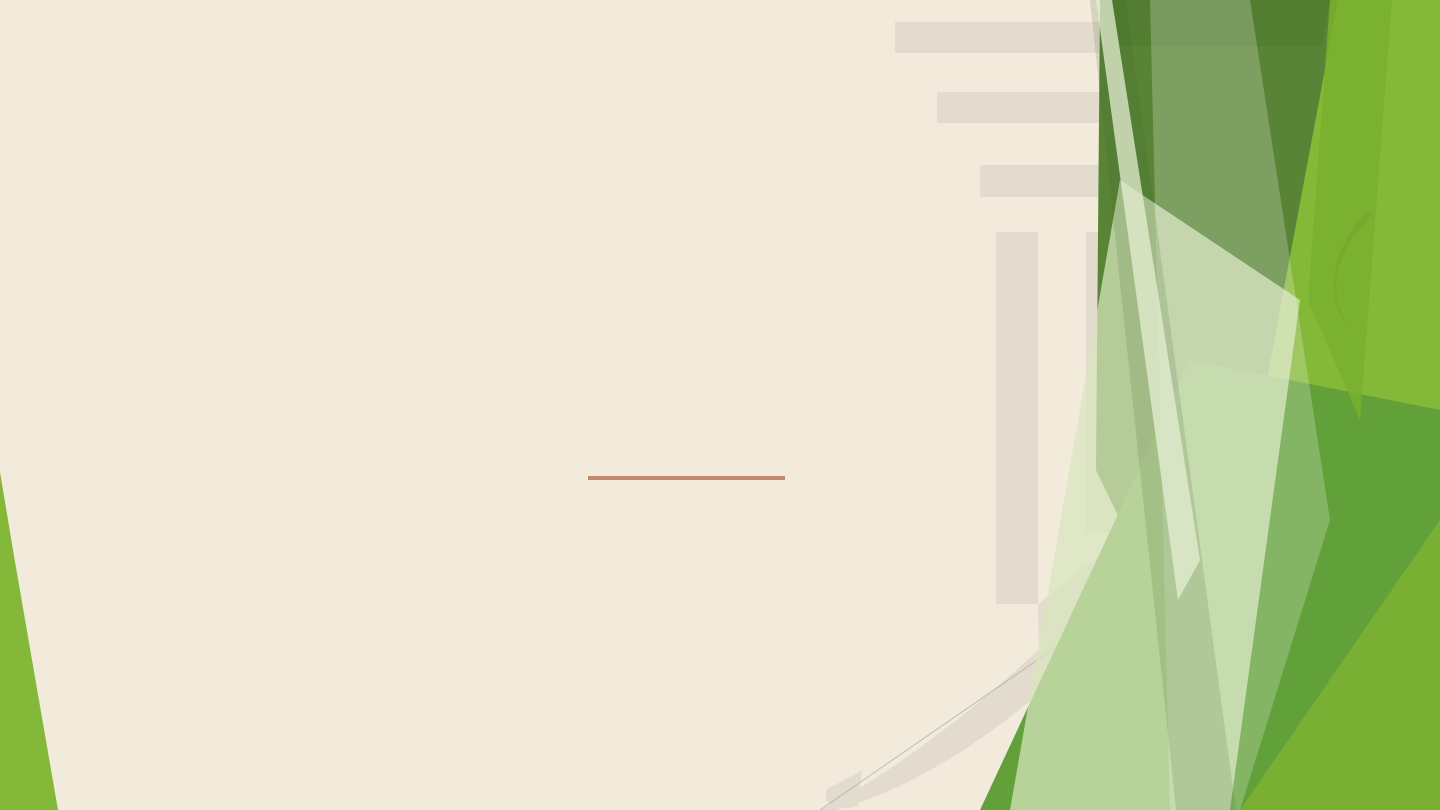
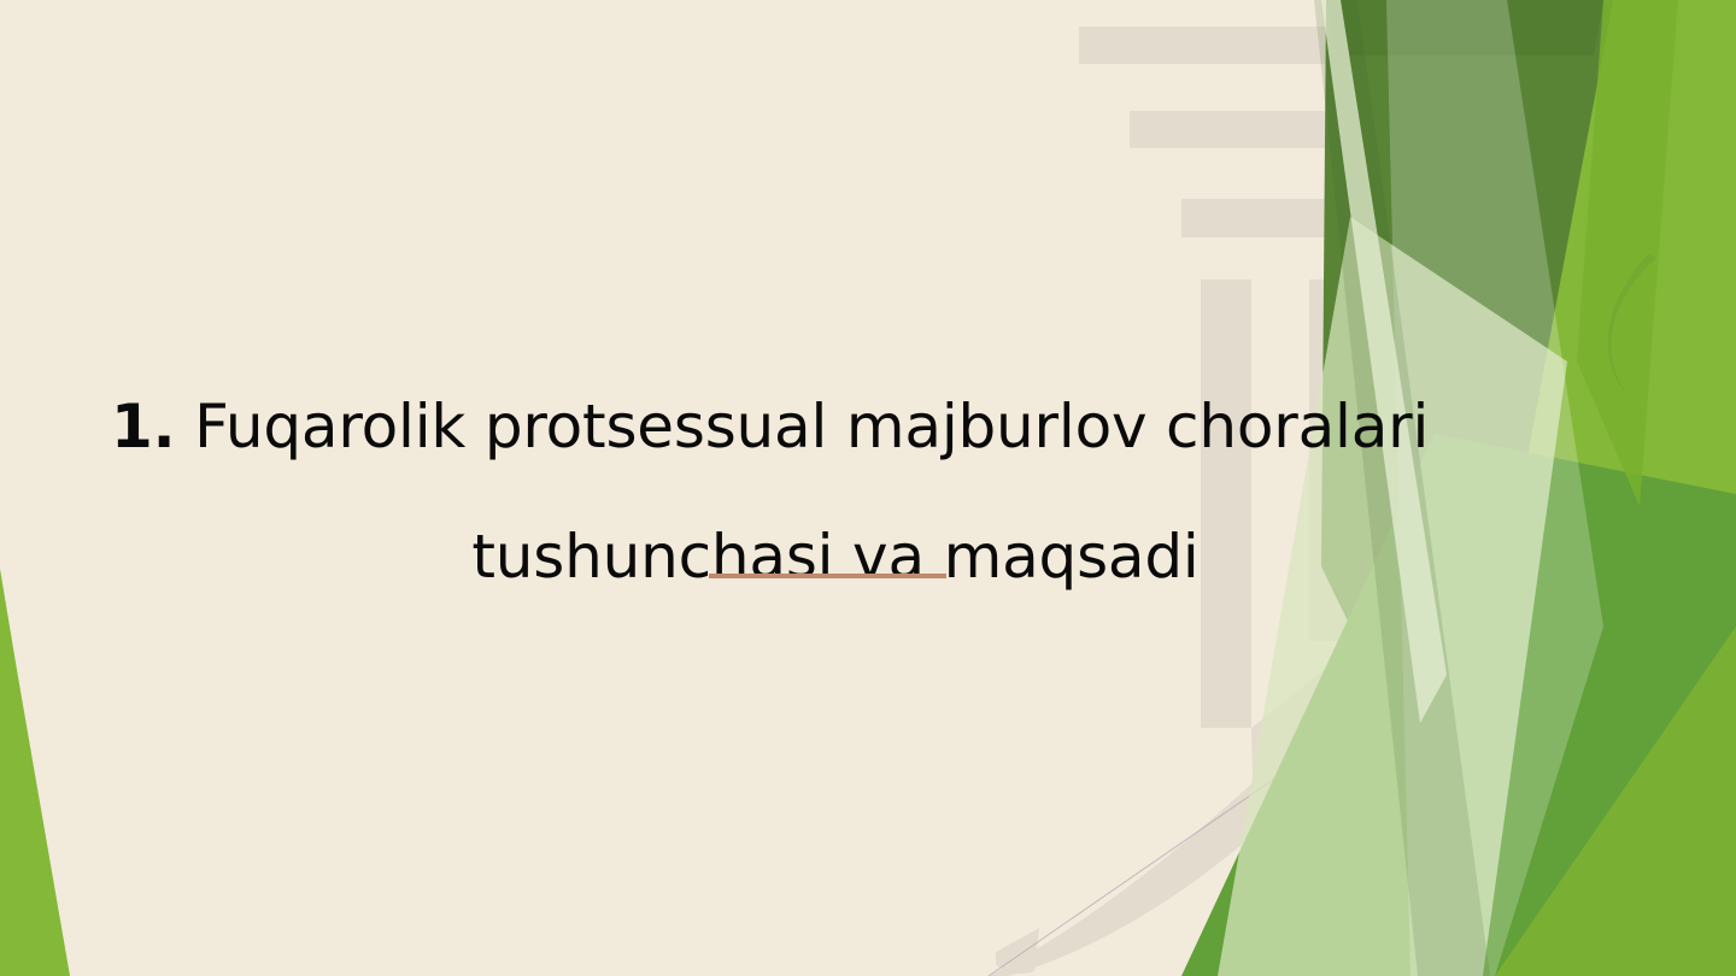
+ 1. Fuqarolik protsessual majburlov choralari
+ tushunchasi va maqsadi
